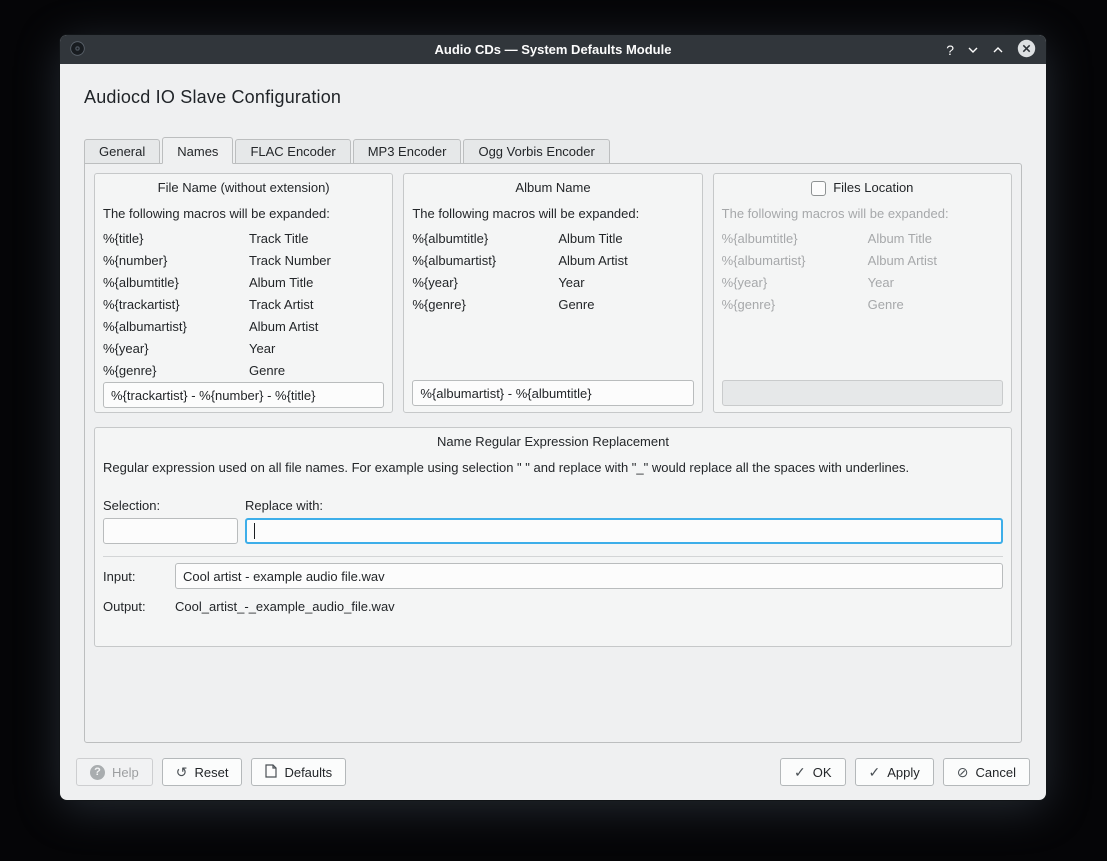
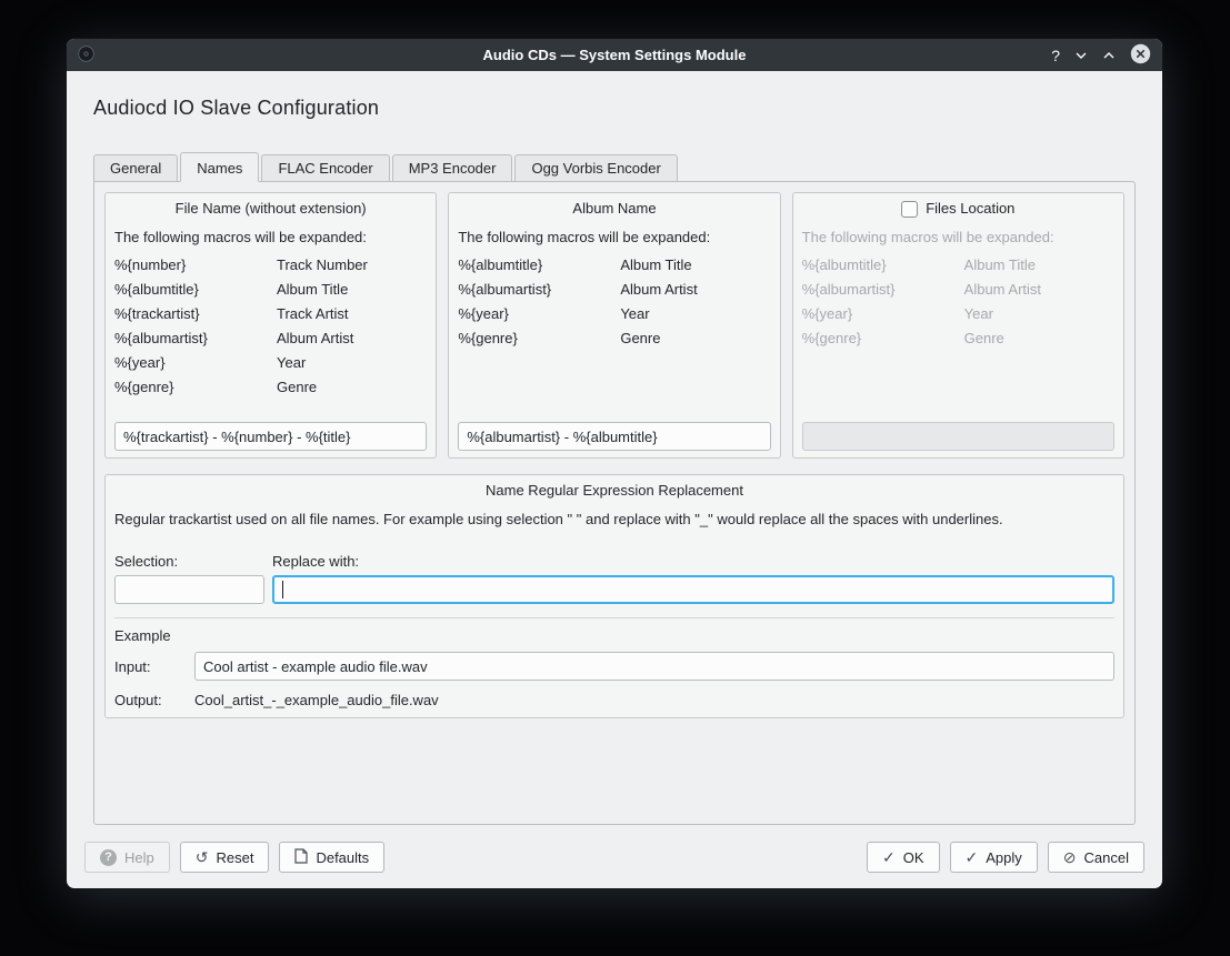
- Audio CDs — System Defaults Module
+ Audio CDs — System Settings Module
  ?
  Audiocd IO Slave Configuration
  General
  Names
  FLAC Encoder
  MP3 Encoder
  Ogg Vorbis Encoder
  File Name (without extension)
  The following macros will be expanded:
- %{title}
- Track Title
  %{number}
  Track Number
  %{albumtitle}
  Album Title
  %{trackartist}
  Track Artist
  %{albumartist}
  Album Artist
  %{year}
  Year
  %{genre}
  Genre
  %{trackartist} - %{number} - %{title}
  Album Name
  The following macros will be expanded:
  %{albumtitle}
  Album Title
  %{albumartist}
  Album Artist
  %{year}
  Year
  %{genre}
  Genre
  %{albumartist} - %{albumtitle}
  Files Location
  The following macros will be expanded:
  %{albumtitle}
  Album Title
  %{albumartist}
  Album Artist
  %{year}
  Year
  %{genre}
  Genre
  Name Regular Expression Replacement
- Regular expression used on all file names. For example using selection " " and replace with "_" would replace all the spaces with underlines.
+ Regular trackartist used on all file names. For example using selection " " and replace with "_" would replace all the spaces with underlines.
  Selection:
  Replace with:
+ Example
  Input:
  Cool artist - example audio file.wav
  Output:
  Cool_artist_-_example_audio_file.wav
  ?
  Help
  ↺
  Reset
  Defaults
  ✓
  OK
  ✓
  Apply
  ⊘
  Cancel
